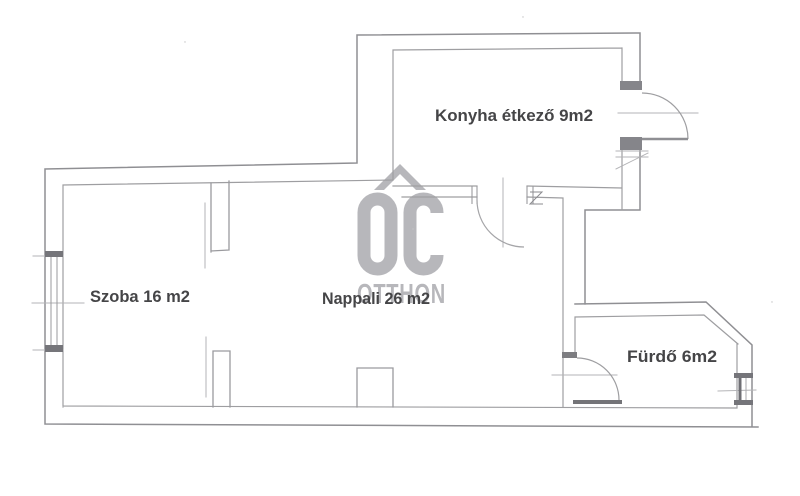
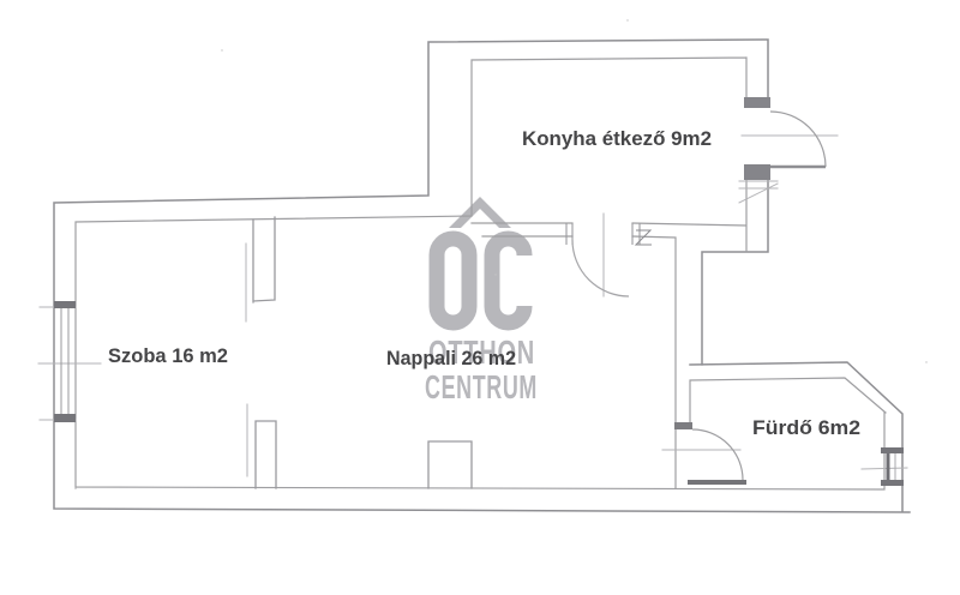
  OTTHON
+ CENTRUM
  Szoba 16 m2
  Nappali 26 m2
  Konyha étkező 9m2
  Fürdő 6m2
